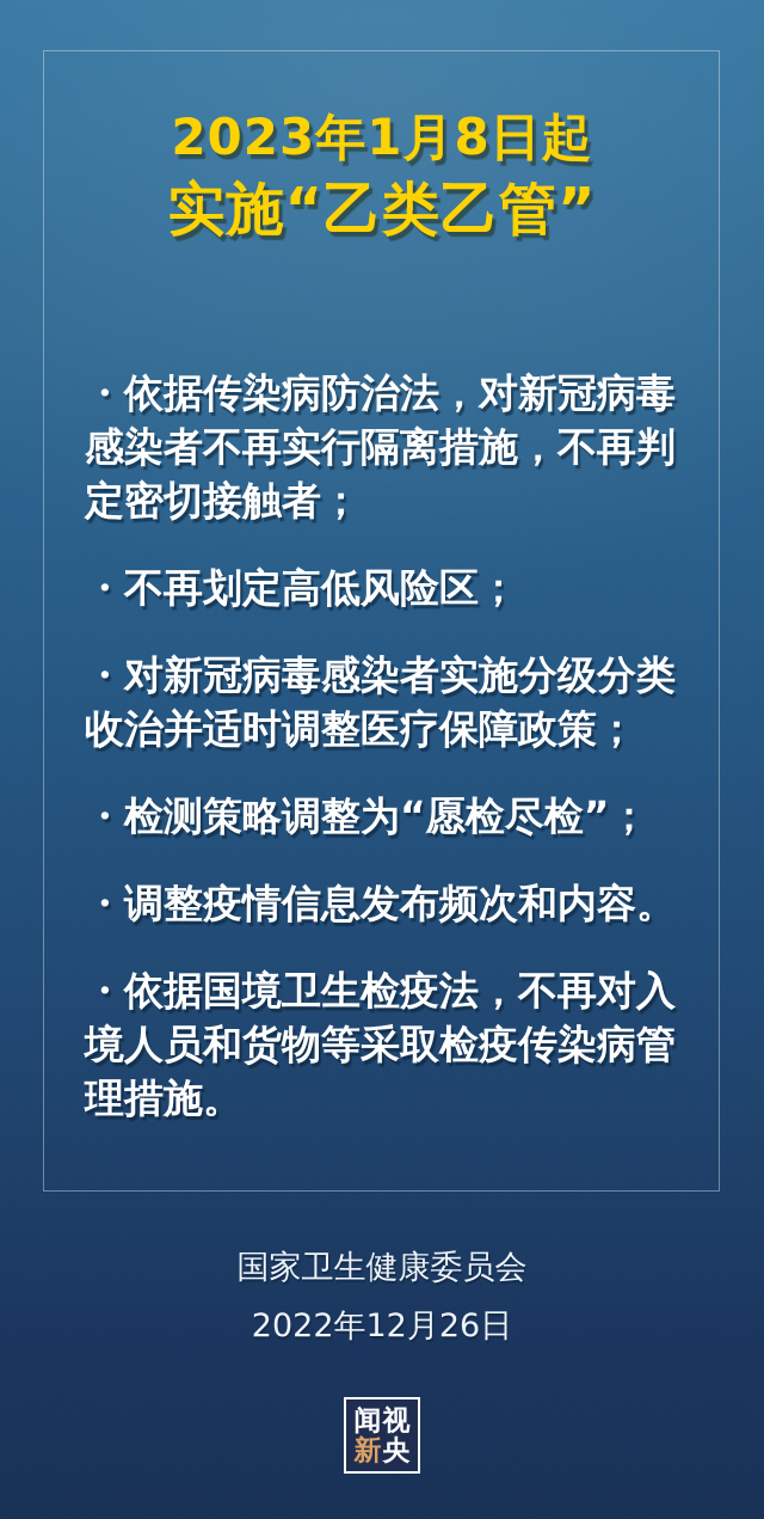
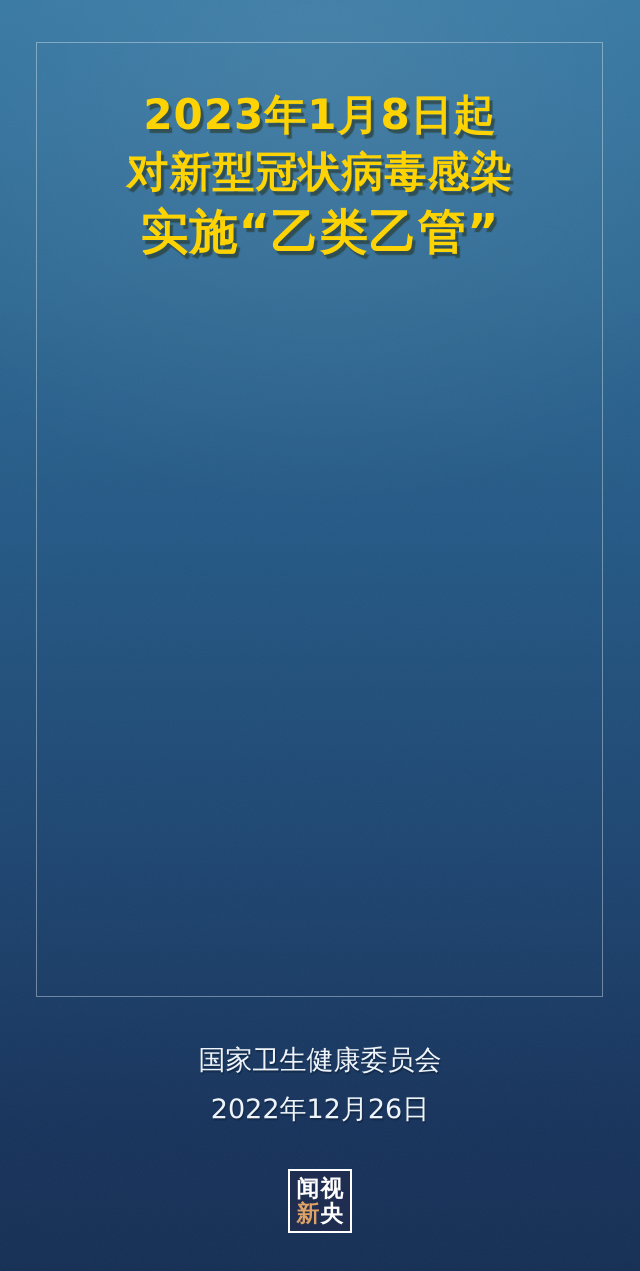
  2023年1月8日起
+ 对新型冠状病毒感染
  实施“乙类乙管”
- ・依据传染病防治法，对新冠病毒感染者不再实行隔离措施，不再判定密切接触者；
- ・不再划定高低风险区；
- ・对新冠病毒感染者实施分级分类收治并适时调整医疗保障政策；
- ・检测策略调整为“愿检尽检”；
- ・调整疫情信息发布频次和内容。
- ・依据国境卫生检疫法，不再对入境人员和货物等采取检疫传染病管理措施。
  国家卫生健康委员会
  2022年12月26日
  闻
  视
  新
  央
